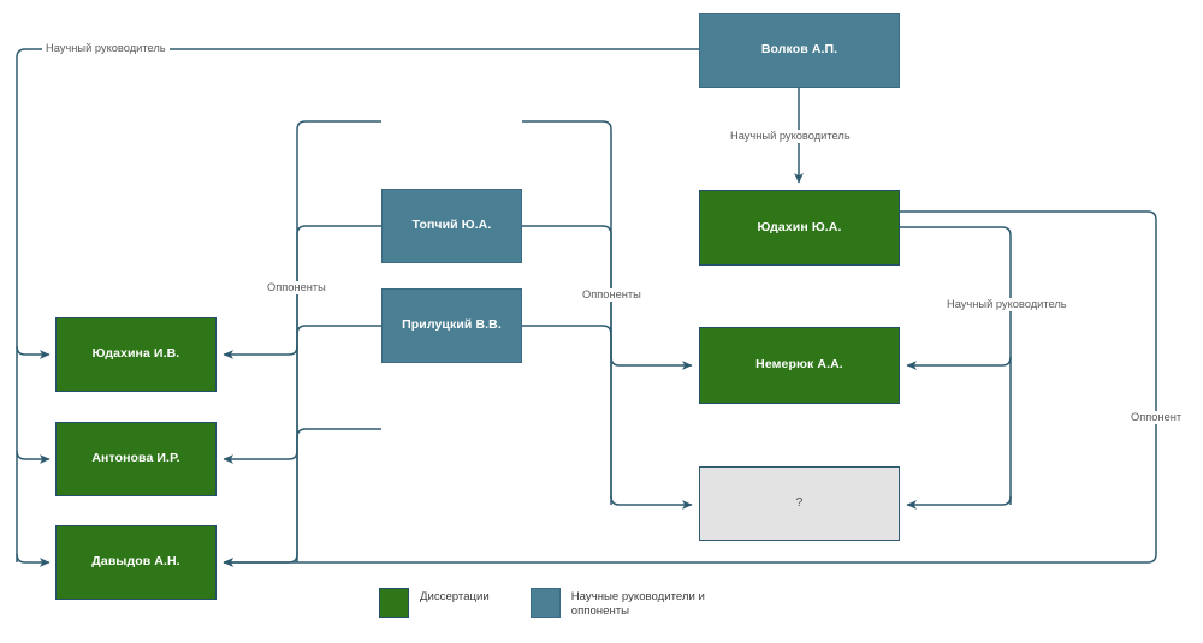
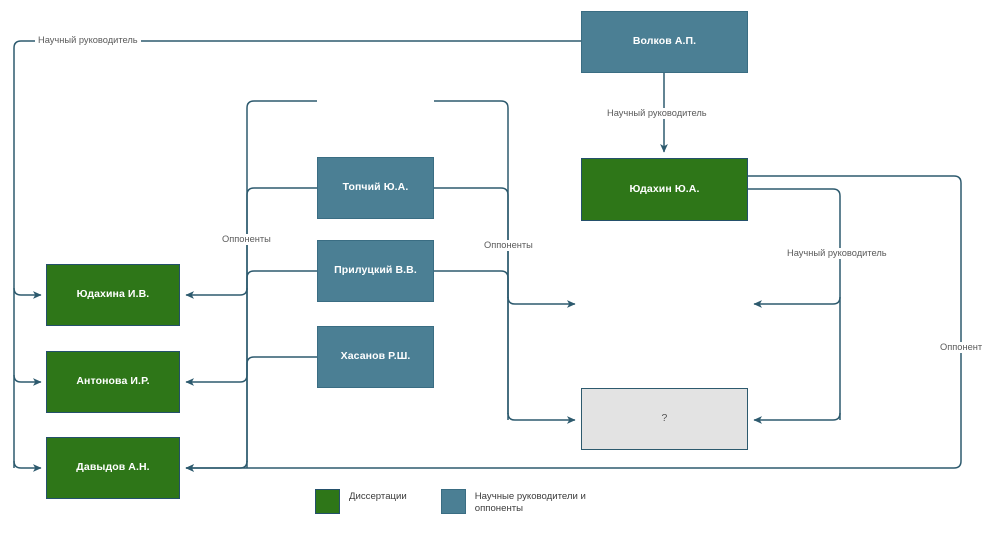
  Волков А.П.
  Топчий Ю.А.
  Прилуцкий В.В.
+ Хасанов Р.Ш.
  Юдахин Ю.А.
- Немерюк А.А.
  ?
  Юдахина И.В.
  Антонова И.Р.
  Давыдов А.Н.
  Научный руководитель
  Научный руководитель
  Оппоненты
  Оппоненты
  Научный руководитель
  Оппонент
  Диссертации
  Научные руководители и
  оппоненты
